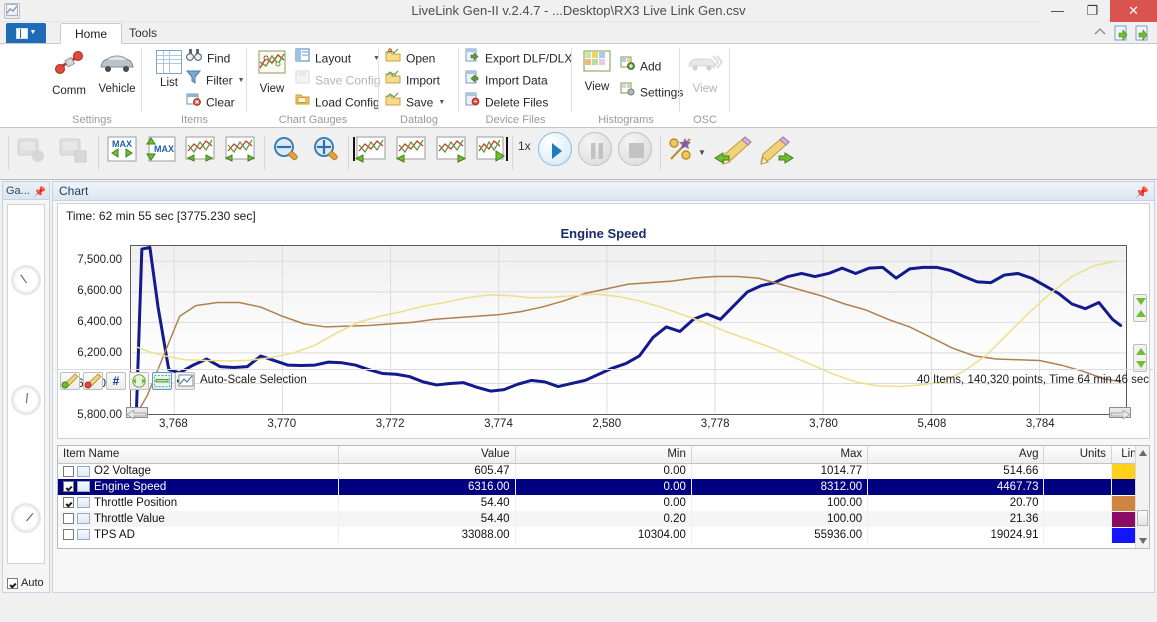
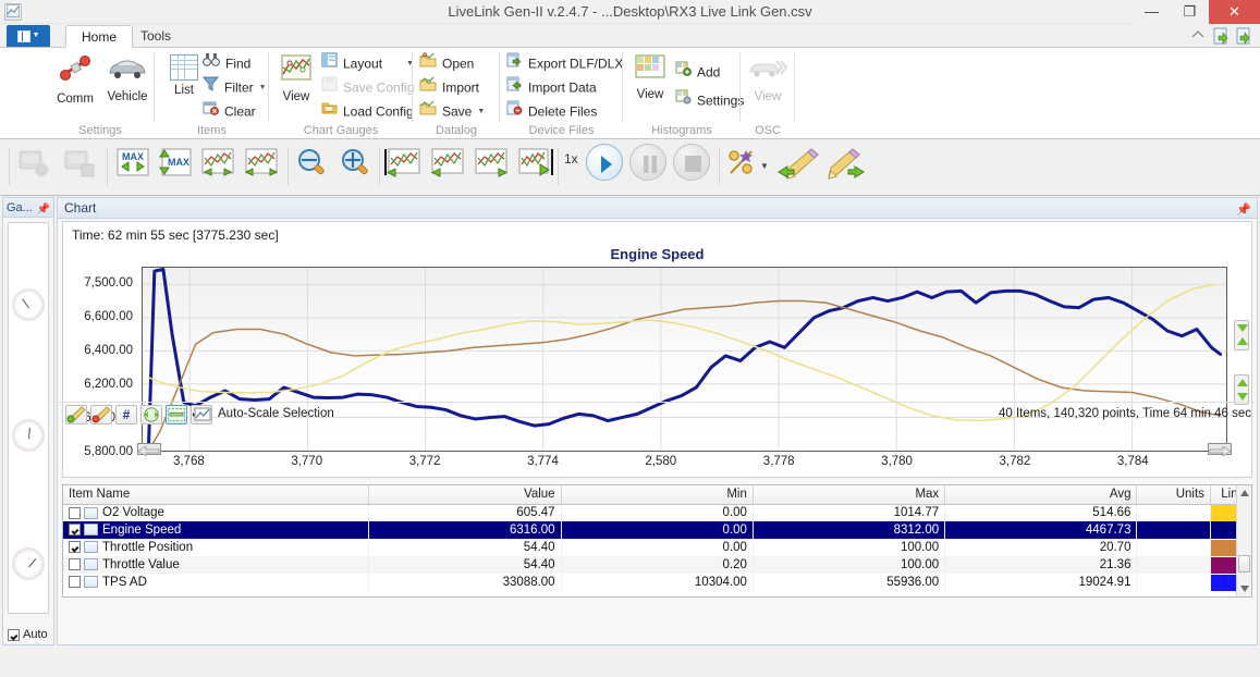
  LiveLink Gen-II v.2.4.7 - ...Desktop\RX3 Live Link Gen.csv
  —
  ❐
  ✕
  Home
  Tools
  Comm
  Vehicle
  Settings
  List
  Find
  Filter
  Clear
  Items
  View
  Layout
  Save Confi
  Load Config
  Chart Gauges
  Open
  Import
  Save
  Datalog
  Export DLF/DLX
  Import Data
  Delete Files
  Device Files
  View
  Add
  Settings
  Histograms
  View
  OSC
  MAX
  MAX
  1x
  ▼
  Ga...
  📌
  Auto
  Chart
  📌
  Time: 62 min 55 sec [3775.230 sec]
  Engine Speed
  7,500.00
  6,600.00
  6,400.00
  6,200.00
  5,800.00
  3,768
  3,770
  3,772
  3,774
  2,580
  3,778
  3,780
- 5,408
+ 3,782
  3,784
  Item Name	Value	Min	Max	Avg	Units	Lin
  O2 Voltage	605.47	0.00	1014.77	514.66
  Engine Speed	6316.00	0.00	8312.00	4467.73
  Throttle Position	54.40	0.00	100.00	20.70
  Throttle Value	54.40	0.20	100.00	21.36
  TPS AD	33088.00	10304.00	55936.00	19024.91
  #
  Auto-Scale Selection
  40 Items, 140,320 points, Time 64 min 46 sec
